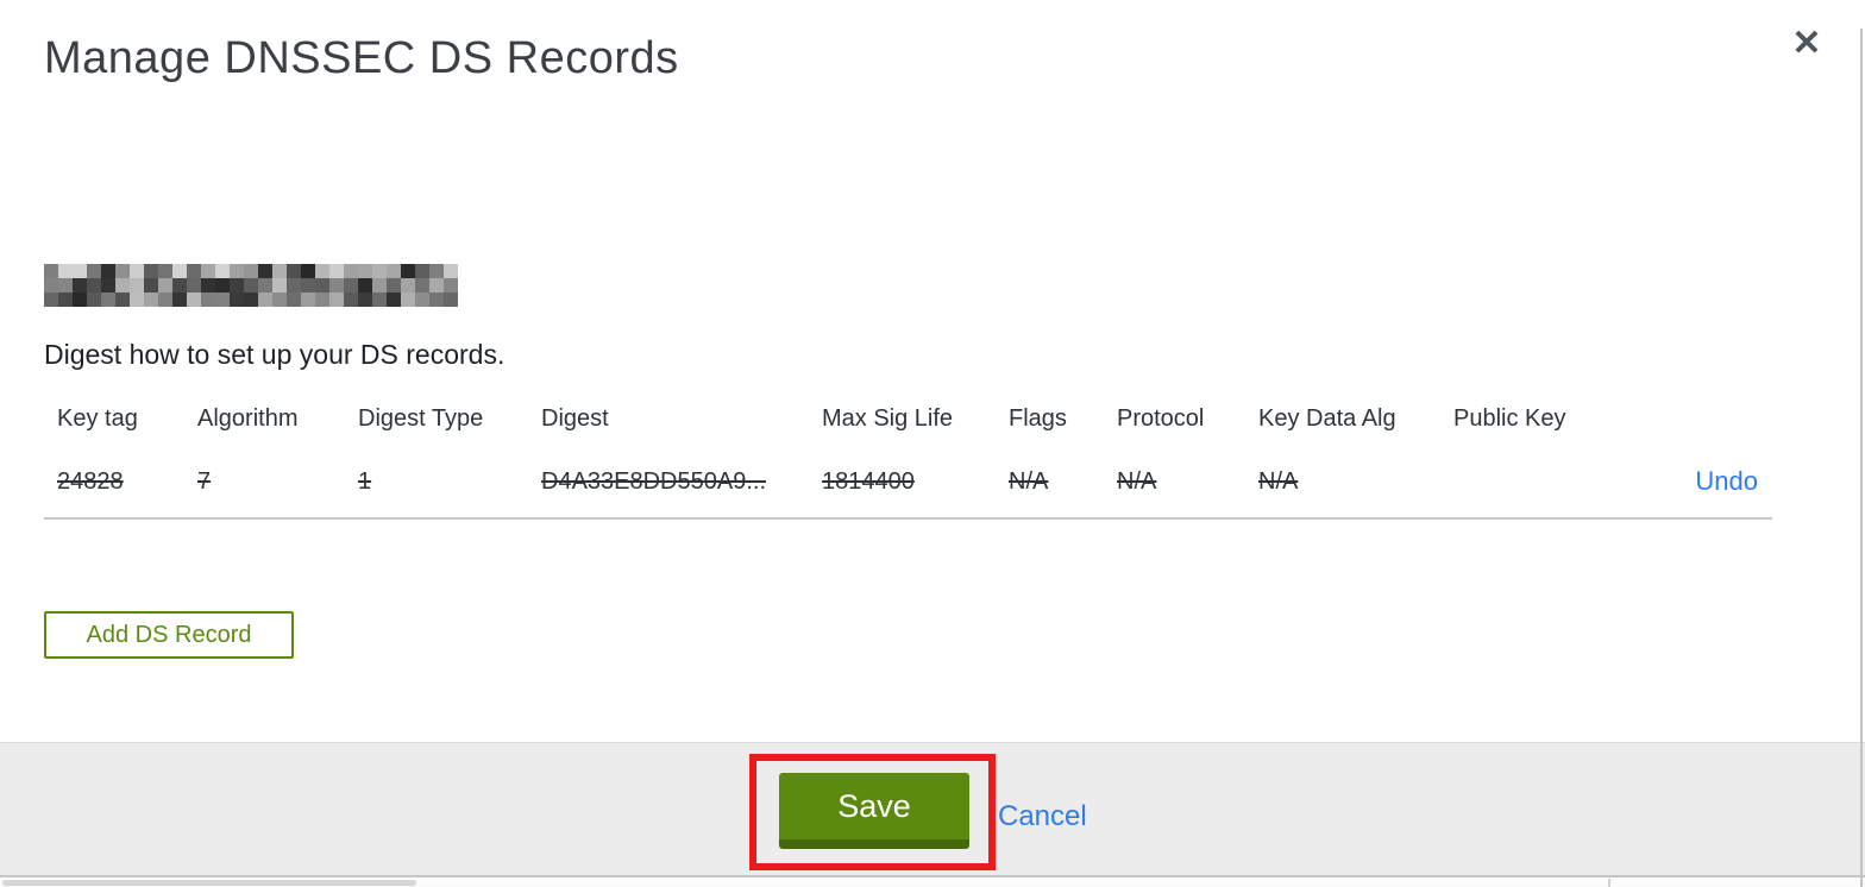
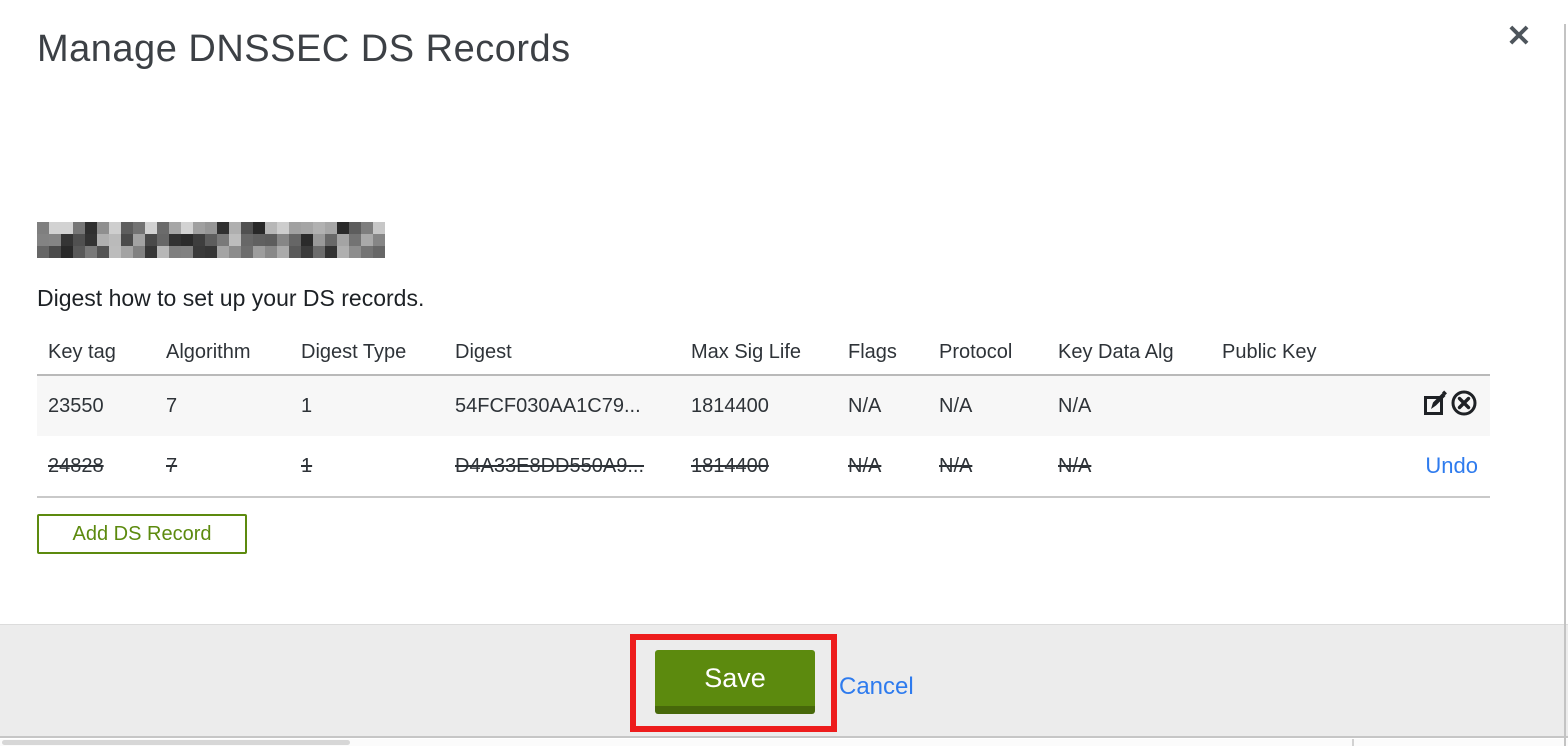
  Manage DNSSEC DS Records
  ✕
  Digest how to set up your DS records.
  Key tag	Algorithm	Digest Type	Digest	Max Sig Life	Flags	Protocol	Key Data Alg	Public Key
+ 23550	7	1	54FCF030AA1C79...	1814400	N/A	N/A	N/A
  24828	7	1	D4A33E8DD550A9...	1814400	N/A	N/A	N/A		Undo
  Add DS Record
  Save
  Cancel
